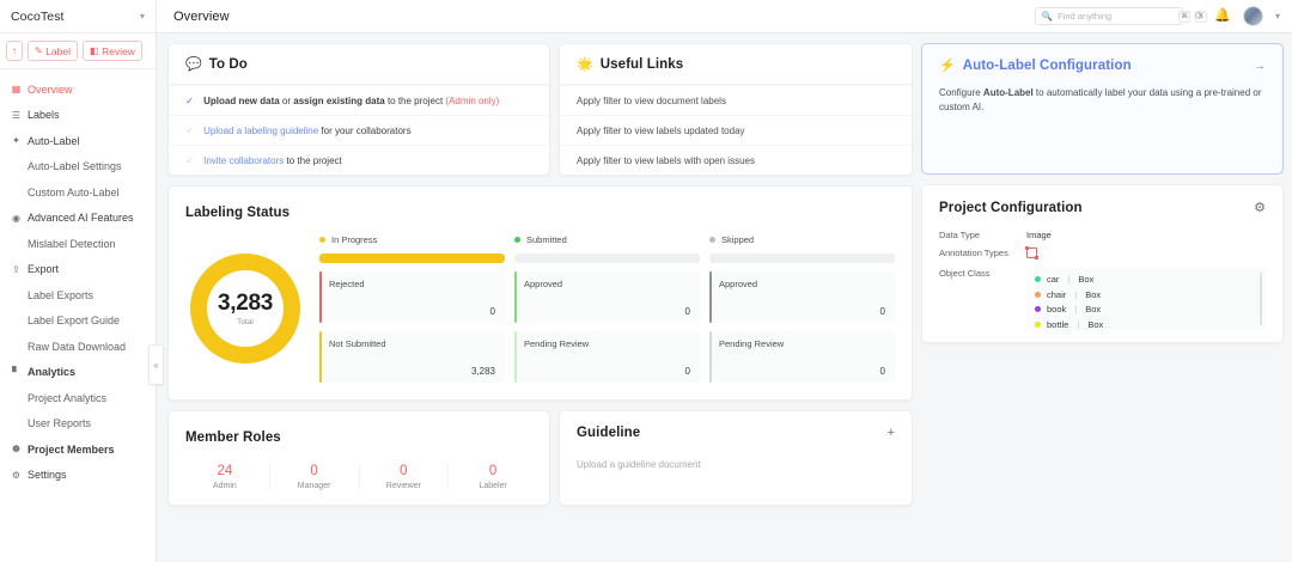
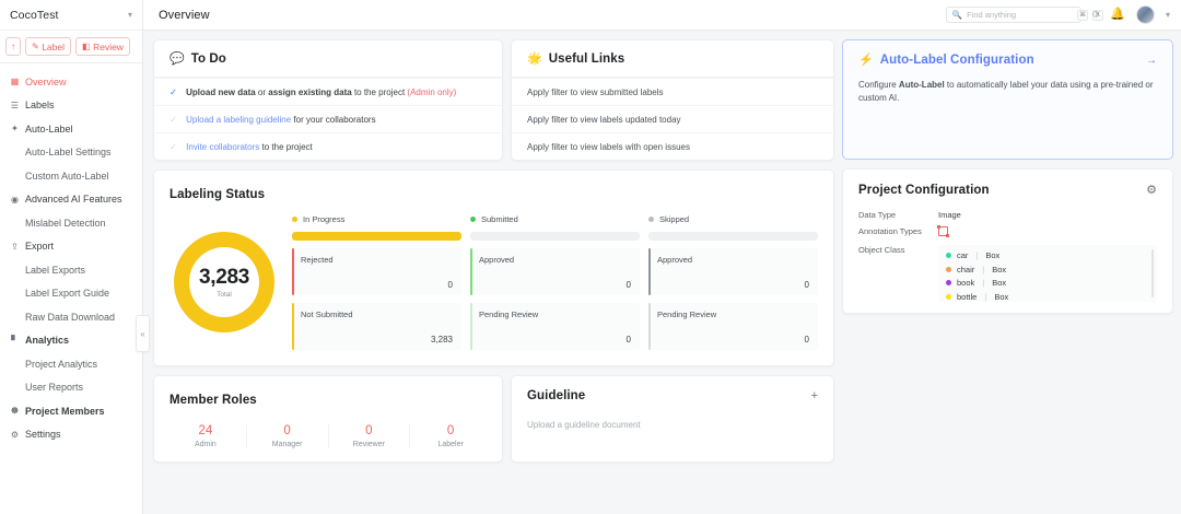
  CocoTest
  ▾
  ↑
  ✎
  Label
  ◧
  Review
  ▦
  Overview
  ☰
  Labels
  ✦
  Auto-Label
  Auto-Label Settings
  Custom Auto-Label
  ◉
  Advanced AI Features
  Mislabel Detection
  ⇪
  Export
  Label Exports
  Label Export Guide
  Raw Data Download
  ▘
  Analytics
  Project Analytics
  User Reports
  ☸
  Project Members
  ⚙
  Settings
  «
  Overview
  🔍
  Find anything
  ◌
  🔔
  ▾
  💬
  To Do
  ✓
  Upload new data or assign existing data to the project (Admin only)
  ✓
  Upload a labeling guideline for your collaborators
  ✓
  Invite collaborators to the project
  🌟
  Useful Links
- Apply filter to view document labels
+ Apply filter to view submitted labels
  Apply filter to view labels updated today
  Apply filter to view labels with open issues
  Labeling Status
  3,283
  In Progress
  Rejected
  0
  Not Submitted
  3,283
  Submitted
  Approved
  0
  Pending Review
  0
  Skipped
  Approved
  0
  Pending Review
  0
  Member Roles
  24
  0
  0
  0
  Guideline
  +
  Upload a guideline document
  ⚡
  Auto-Label Configuration
  →
  Configure Auto-Label to automatically label your data using a pre-trained or custom AI.
  Project Configuration
  ⚙
  Data Type
  Image
  Annotation Types
  Object Class
  car
  |
  Box
  chair
  |
  Box
  book
  |
  Box
  bottle
  |
  Box
